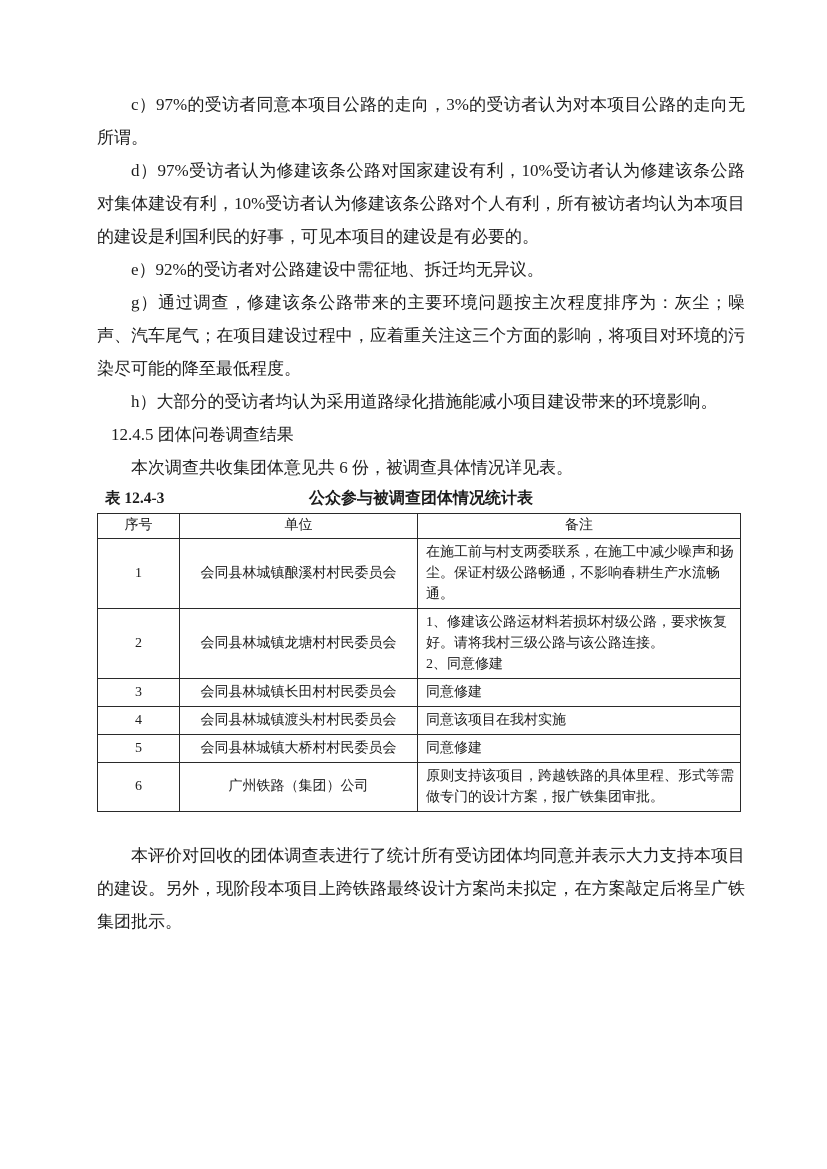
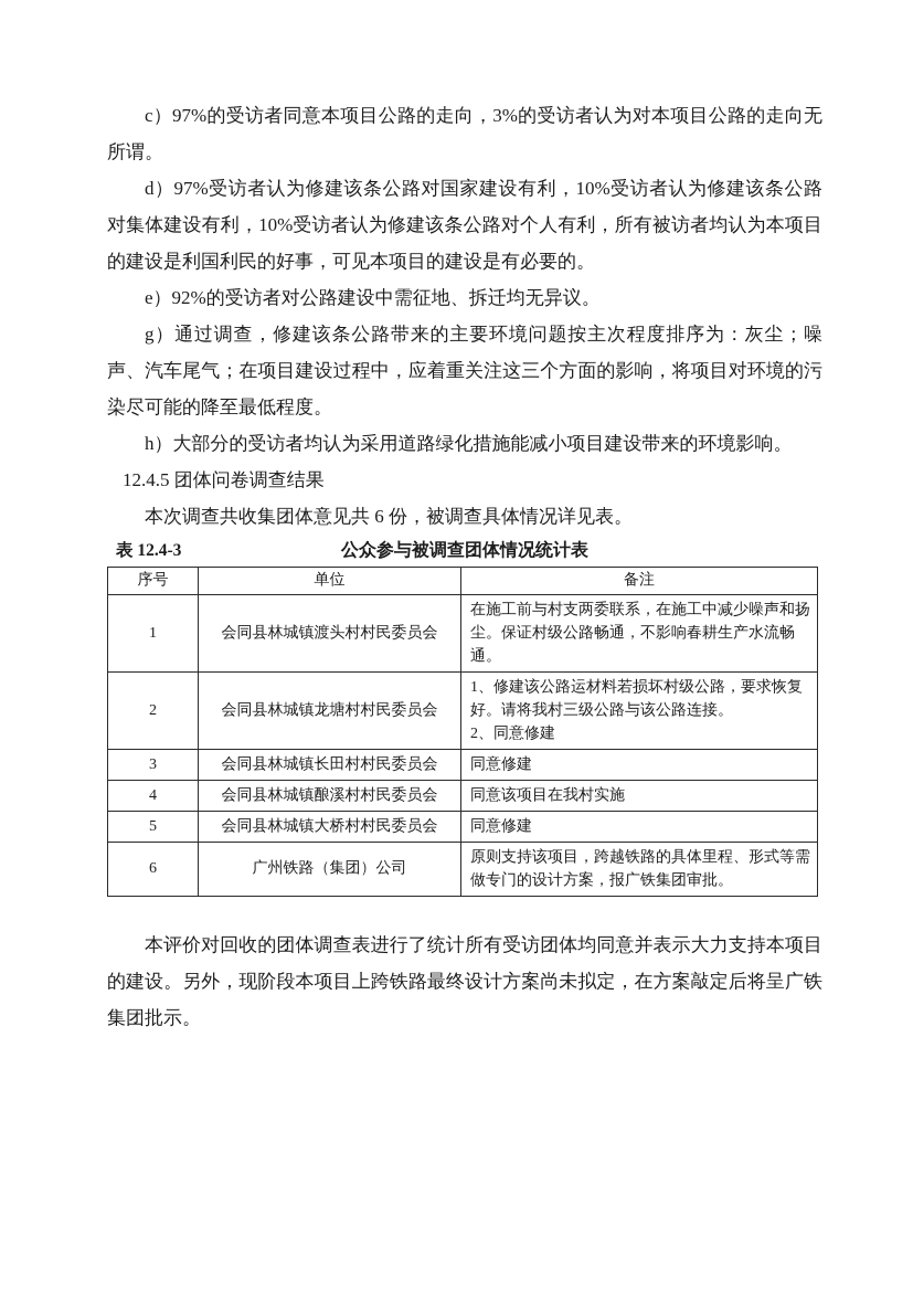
  c）97%的受访者同意本项目公路的走向，3%的受访者认为对本项目公路的走向无所谓。
  d）97%受访者认为修建该条公路对国家建设有利，10%受访者认为修建该条公路对集体建设有利，10%受访者认为修建该条公路对个人有利，所有被访者均认为本项目的建设是利国利民的好事，可见本项目的建设是有必要的。
  e）92%的受访者对公路建设中需征地、拆迁均无异议。
  g）通过调查，修建该条公路带来的主要环境问题按主次程度排序为：灰尘；噪声、汽车尾气；在项目建设过程中，应着重关注这三个方面的影响，将项目对环境的污染尽可能的降至最低程度。
  h）大部分的受访者均认为采用道路绿化措施能减小项目建设带来的环境影响。
  12.4.5 团体问卷调查结果
  本次调查共收集团体意见共 6 份，被调查具体情况详见表。
  表 12.4-3
  公众参与被调查团体情况统计表
  序号	单位	备注
- 1	会同县林城镇酿溪村村民委员会	在施工前与村支两委联系，在施工中减少噪声和扬尘。保证村级公路畅通，不影响春耕生产水流畅通。
+ 1	会同县林城镇渡头村村民委员会	在施工前与村支两委联系，在施工中减少噪声和扬尘。保证村级公路畅通，不影响春耕生产水流畅通。
  2	会同县林城镇龙塘村村民委员会	1、修建该公路运材料若损坏村级公路，要求恢复好。请将我村三级公路与该公路连接。 2、同意修建
  3	会同县林城镇长田村村民委员会	同意修建
- 4	会同县林城镇渡头村村民委员会	同意该项目在我村实施
+ 4	会同县林城镇酿溪村村民委员会	同意该项目在我村实施
  5	会同县林城镇大桥村村民委员会	同意修建
  6	广州铁路（集团）公司	原则支持该项目，跨越铁路的具体里程、形式等需做专门的设计方案，报广铁集团审批。
  本评价对回收的团体调查表进行了统计所有受访团体均同意并表示大力支持本项目的建设。另外，现阶段本项目上跨铁路最终设计方案尚未拟定，在方案敲定后将呈广铁集团批示。
